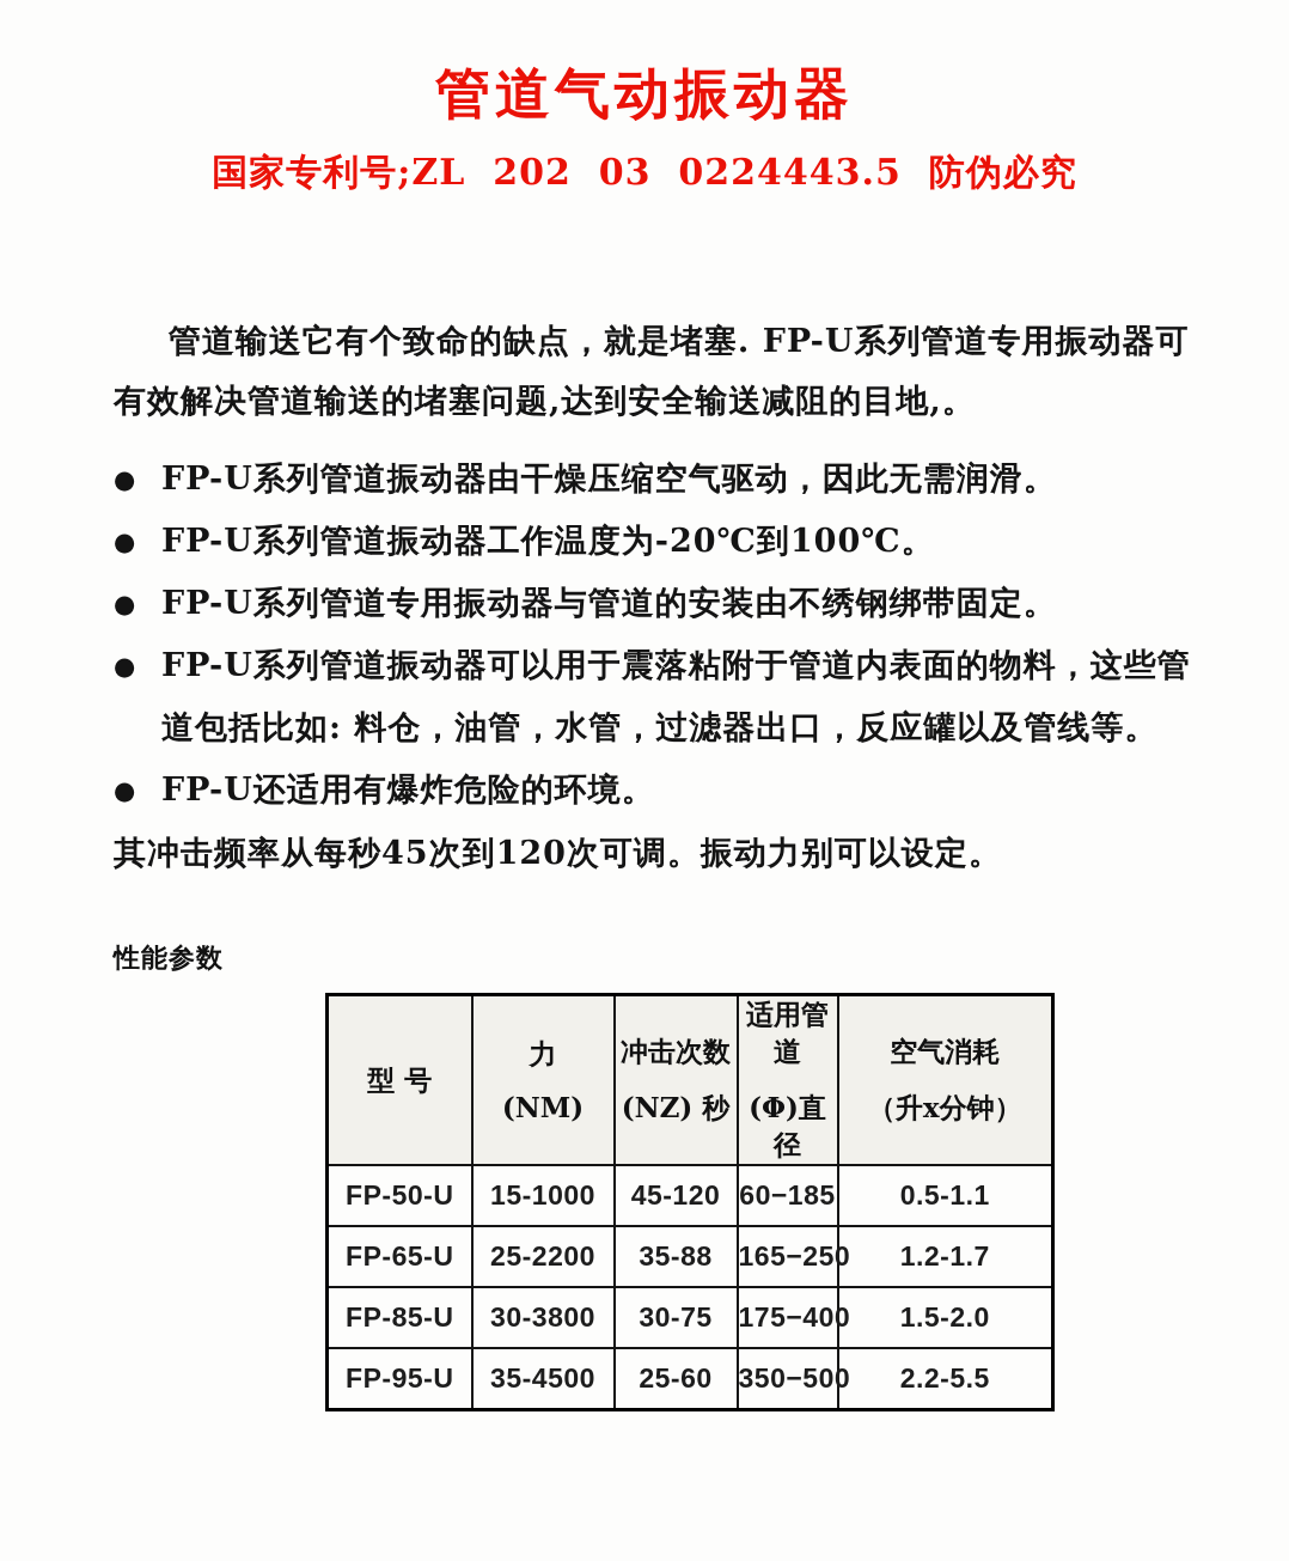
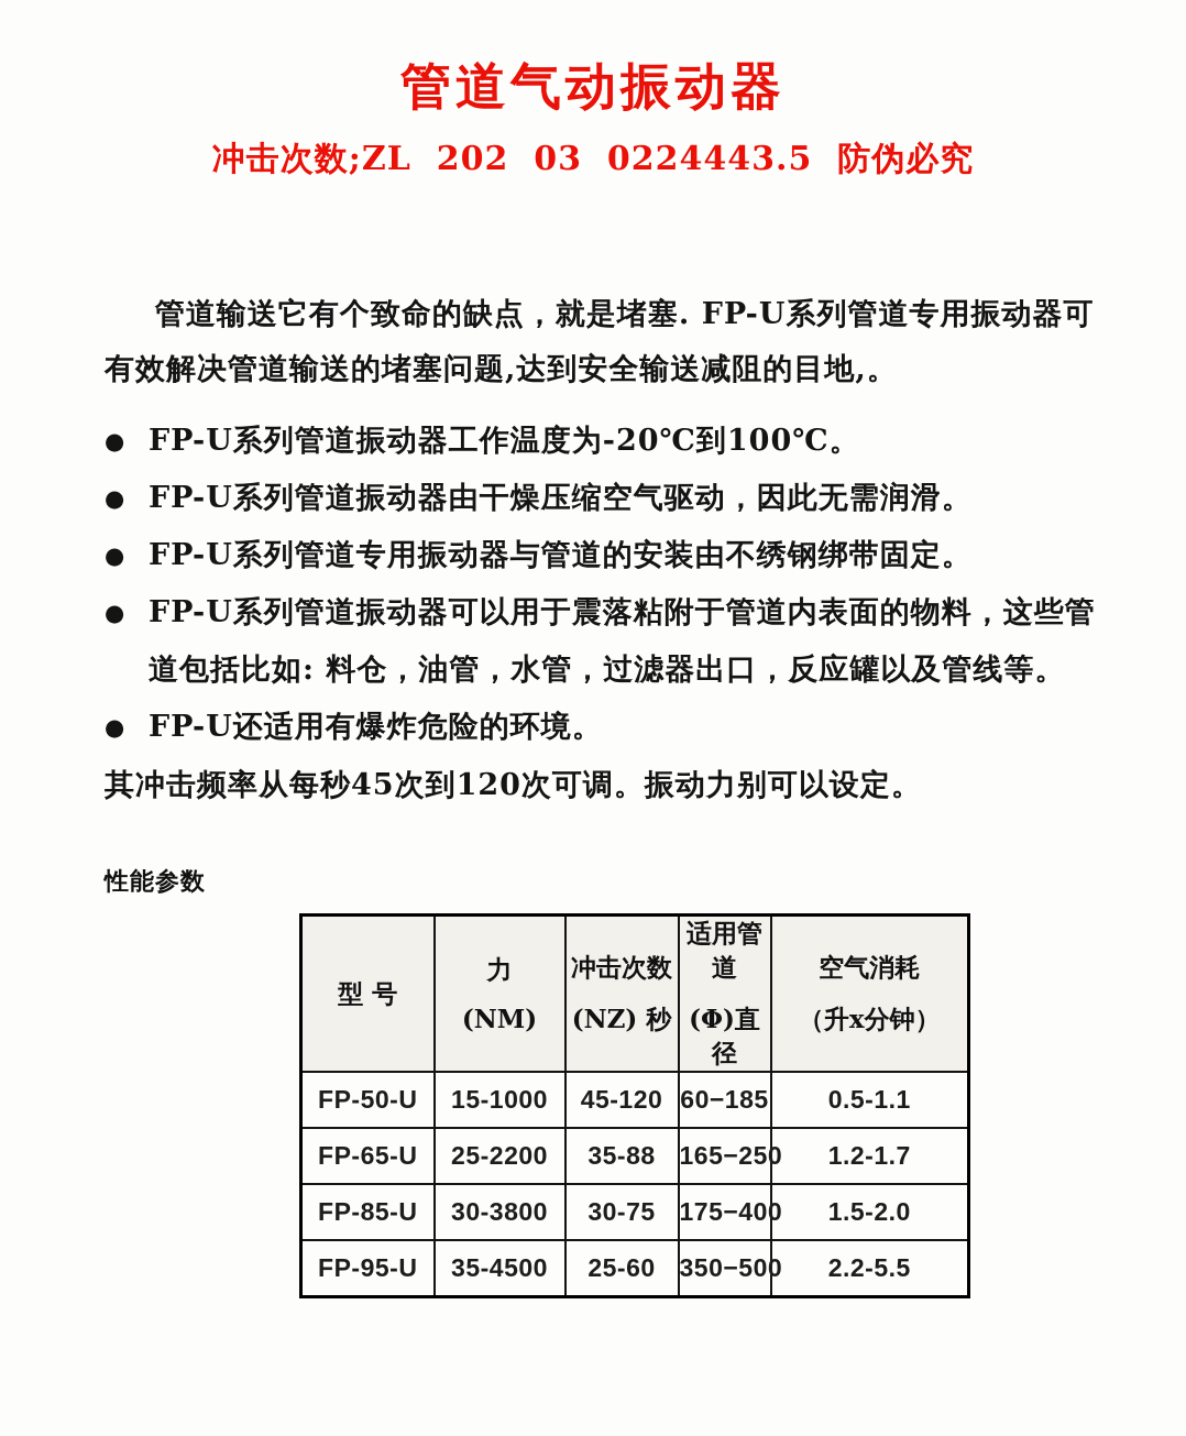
  管道气动振动器
- 国家专利号;ZL 202 03 0224443.5 防伪必究
+ 冲击次数;ZL 202 03 0224443.5 防伪必究
  管道输送它有个致命的缺点，就是堵塞. FP-U系列管道专用振动器可有效解决管道输送的堵塞问题,达到安全输送减阻的目地,。
  ●
- FP-U系列管道振动器由干燥压缩空气驱动，因此无需润滑。
+ FP-U系列管道振动器工作温度为-20℃到100℃。
  ●
- FP-U系列管道振动器工作温度为-20℃到100℃。
+ FP-U系列管道振动器由干燥压缩空气驱动，因此无需润滑。
  ●
  FP-U系列管道专用振动器与管道的安装由不绣钢绑带固定。
  ●
  FP-U系列管道振动器可以用于震落粘附于管道内表面的物料，这些管道包括比如: 料仓，油管，水管，过滤器出口，反应罐以及管线等。
  ●
  FP-U还适用有爆炸危险的环境。
  其冲击频率从每秒45次到120次可调。振动力别可以设定。
  性能参数
  型 号	力 (NM)	冲击次数 (NZ) 秒	适用管道 (Φ)直径	空气消耗 （升x分钟）
  FP-50-U	15-1000	45-120	60−185	0.5-1.1
  FP-65-U	25-2200	35-88	165−250	1.2-1.7
  FP-85-U	30-3800	30-75	175−400	1.5-2.0
  FP-95-U	35-4500	25-60	350−500	2.2-5.5
